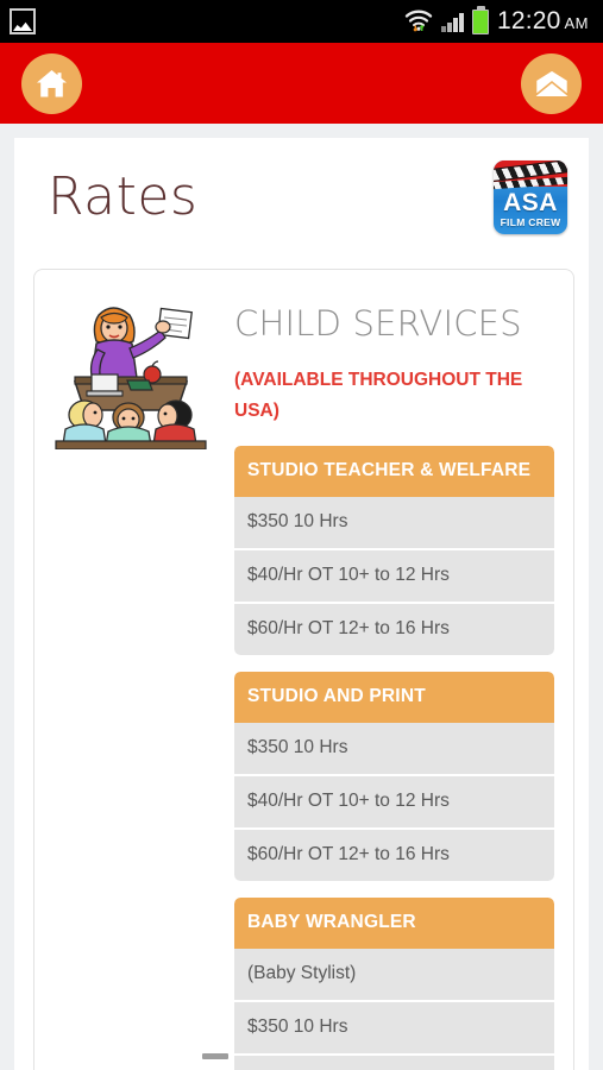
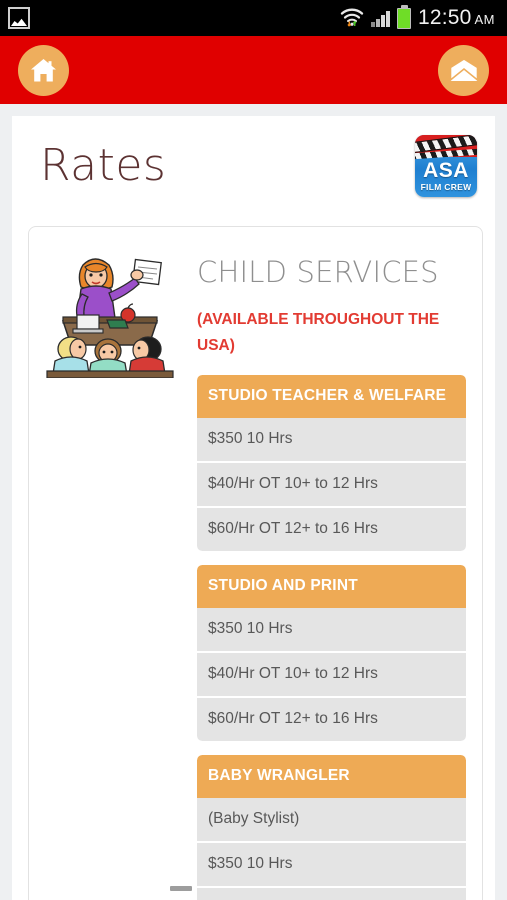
- 12:20 AM
+ 12:50 AM
  Rates
  ASA
  FILM CREW
  CHILD SERVICES
  (AVAILABLE THROUGHOUT THE USA)
  STUDIO TEACHER & WELFARE
  $350 10 Hrs
  $40/Hr OT 10+ to 12 Hrs
  $60/Hr OT 12+ to 16 Hrs
  STUDIO AND PRINT
  $350 10 Hrs
  $40/Hr OT 10+ to 12 Hrs
  $60/Hr OT 12+ to 16 Hrs
  BABY WRANGLER
  (Baby Stylist)
  $350 10 Hrs
